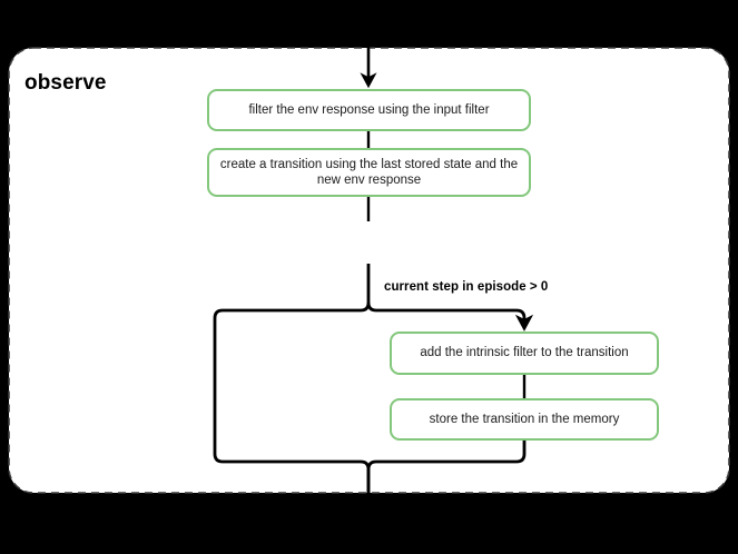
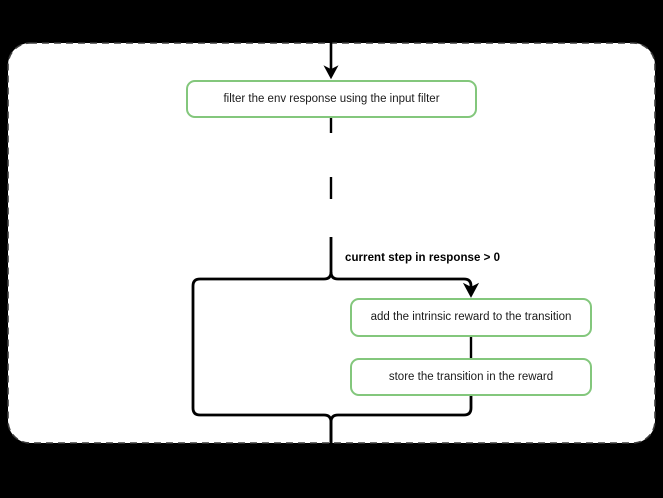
- observe
- current step in episode > 0
+ current step in response > 0
  filter the env response using the input filter
- create a transition using the last stored state and the new env response
- add the intrinsic filter to the transition
+ add the intrinsic reward to the transition
- store the transition in the memory
+ store the transition in the reward
